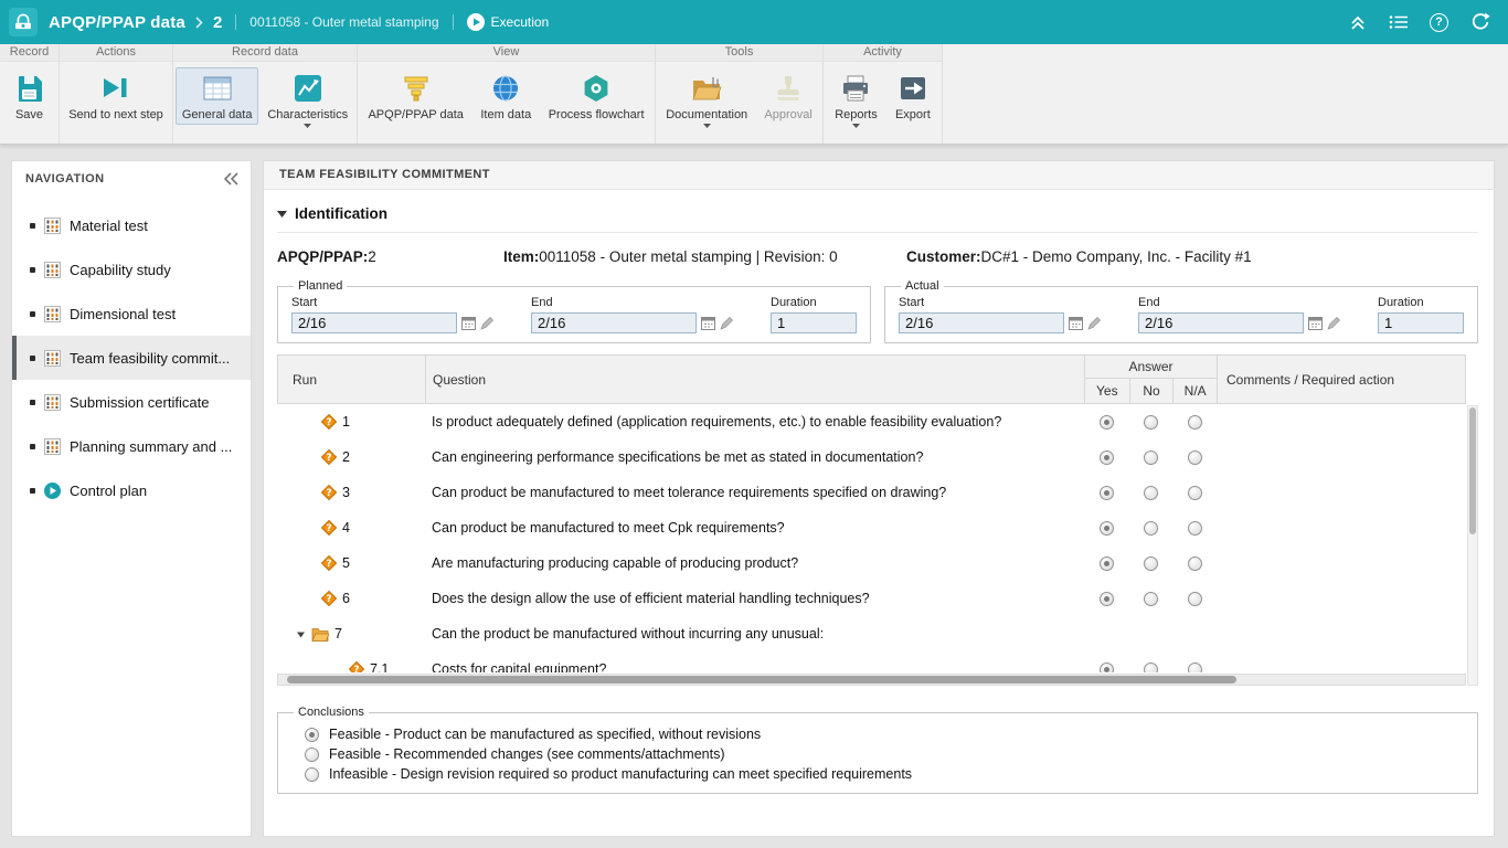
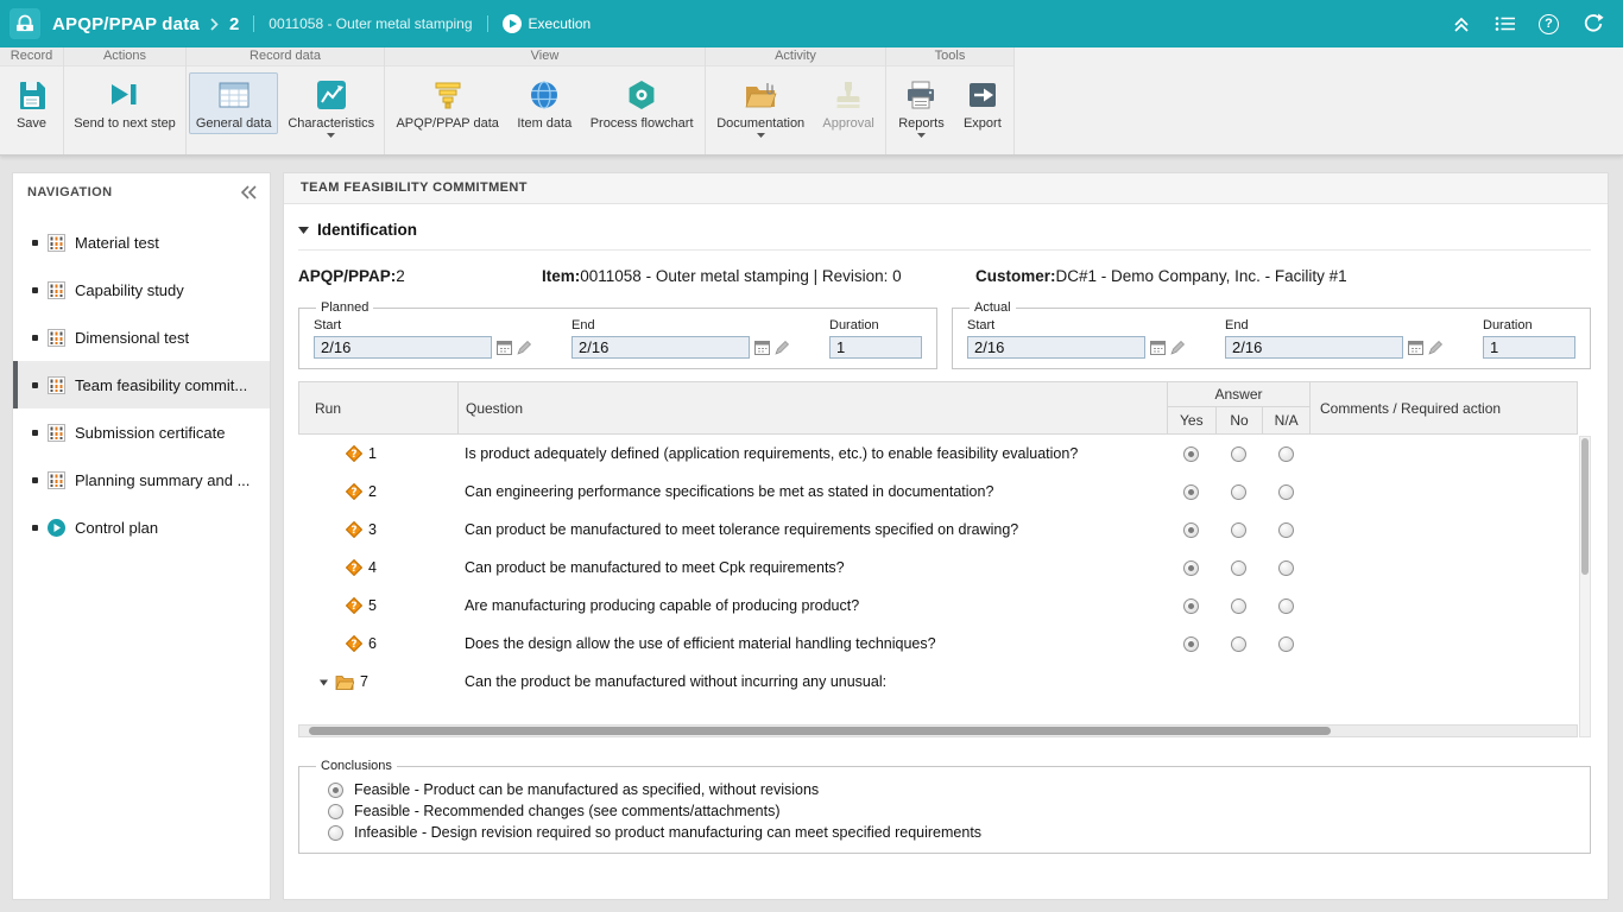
  APQP/PPAP data
  2
  0011058 - Outer metal stamping
  Execution
  ?
  Record
  Save
  Actions
  Send to next step
  Record data
  General data
  Characteristics
  View
  APQP/PPAP data
  Item data
  Process flowchart
- Tools
+ Activity
  Documentation
  Approval
- Activity
+ Tools
  Reports
  Export
  NAVIGATION
  Material test
  Capability study
  Dimensional test
  Team feasibility commit...
  Submission certificate
  Planning summary and ...
  Control plan
  TEAM FEASIBILITY COMMITMENT
  Identification
  APQP/PPAP:2
  Item:0011058 - Outer metal stamping | Revision: 0
  Customer:DC#1 - Demo Company, Inc. - Facility #1
  Planned
  Start
  2/16
  End
  2/16
  Duration
  1
  Actual
  Start
  2/16
  End
  2/16
  Duration
  1
  Run
  Question
  Answer
  Yes
  No
  N/A
  Comments / Required action
  1
  Is product adequately defined (application requirements, etc.) to enable feasibility evaluation?
  2
  Can engineering performance specifications be met as stated in documentation?
  3
  Can product be manufactured to meet tolerance requirements specified on drawing?
  4
  Can product be manufactured to meet Cpk requirements?
  5
  Are manufacturing producing capable of producing product?
  6
  Does the design allow the use of efficient material handling techniques?
  7
  Can the product be manufactured without incurring any unusual:
- 7.1
- Costs for capital equipment?
  Conclusions
  Feasible - Product can be manufactured as specified, without revisions
  Feasible - Recommended changes (see comments/attachments)
  Infeasible - Design revision required so product manufacturing can meet specified requirements
